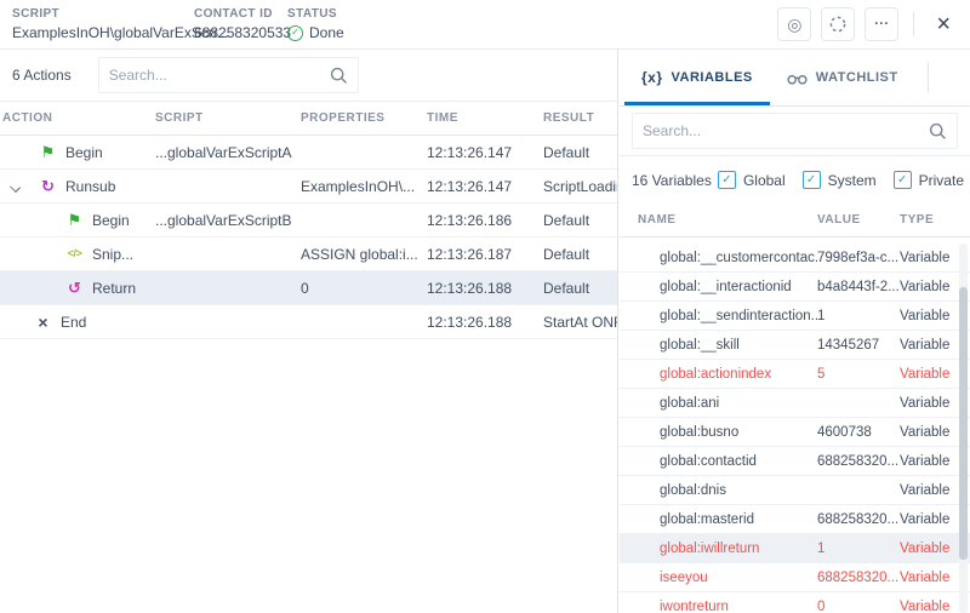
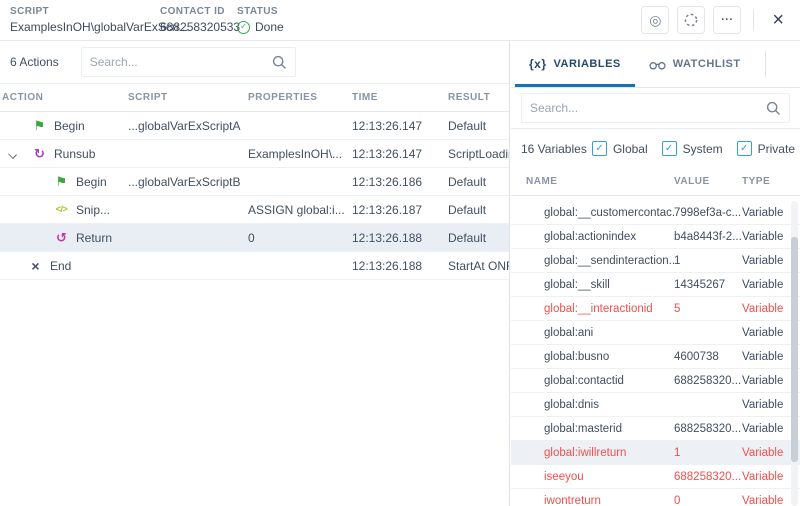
  SCRIPT
  ExamplesInOH\globalVarEx
  CONTACT ID
  688258320533
  STATUS
  ✓
  Done
  ◎
  ...
  ×
  6 Actions
  Search...
  ACTION
  SCRIPT
  PROPERTIES
  TIME
  RESULT
  ⚑
  Begin
  ...globalVarExScriptA
  12:13:26.147
  Default
  ↻
  Runsub
  ExamplesInOH\...
  12:13:26.147
  ScriptLoadi
  ⚑
  Begin
  ...globalVarExScriptB
  12:13:26.186
  Default
  </>
  Snip...
  ASSIGN global:i...
  12:13:26.187
  Default
  ↺
  Return
  0
  12:13:26.188
  Default
  ×
  End
  12:13:26.188
  {x}
  VARIABLES
  WATCHLIST
  Search...
  16 Variables
  ✓
  Global
  ✓
  System
  ✓
  Private
  NAME
  VALUE
  TYPE
  global:__customercontac.
  7998ef3a-c...
  Variable
- global:__interactionid
+ global:actionindex
  b4a8443f-2...
  Variable
  global:__sendinteraction..
  1
  Variable
  global:__skill
  14345267
  Variable
- global:actionindex
+ global:__interactionid
  5
  Variable
  global:ani
  Variable
  global:busno
  4600738
  Variable
  global:contactid
  688258320...
  Variable
  global:dnis
  Variable
  global:masterid
  688258320...
  Variable
  global:iwillreturn
  1
  Variable
  iseeyou
  688258320...
  Variable
  iwontreturn
  0
  Variable
